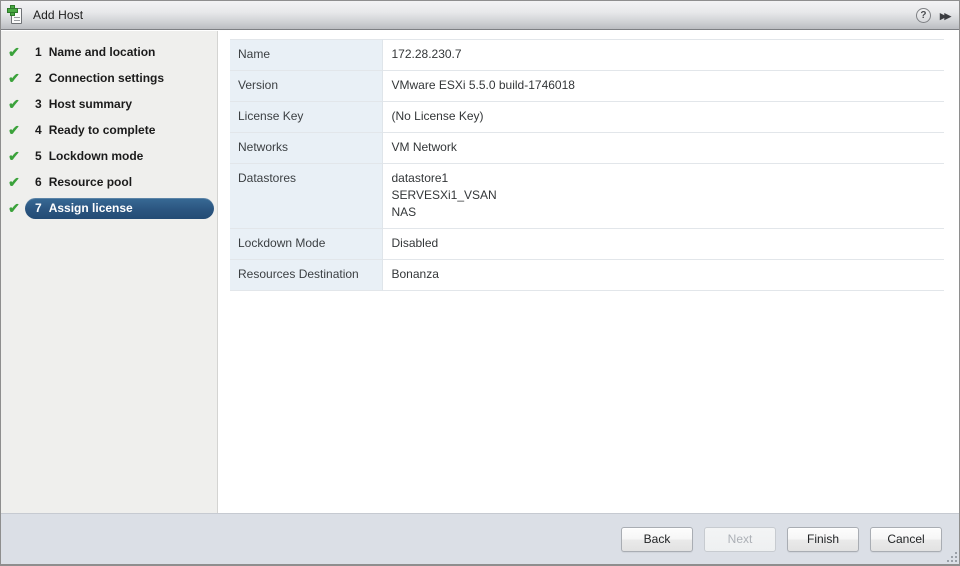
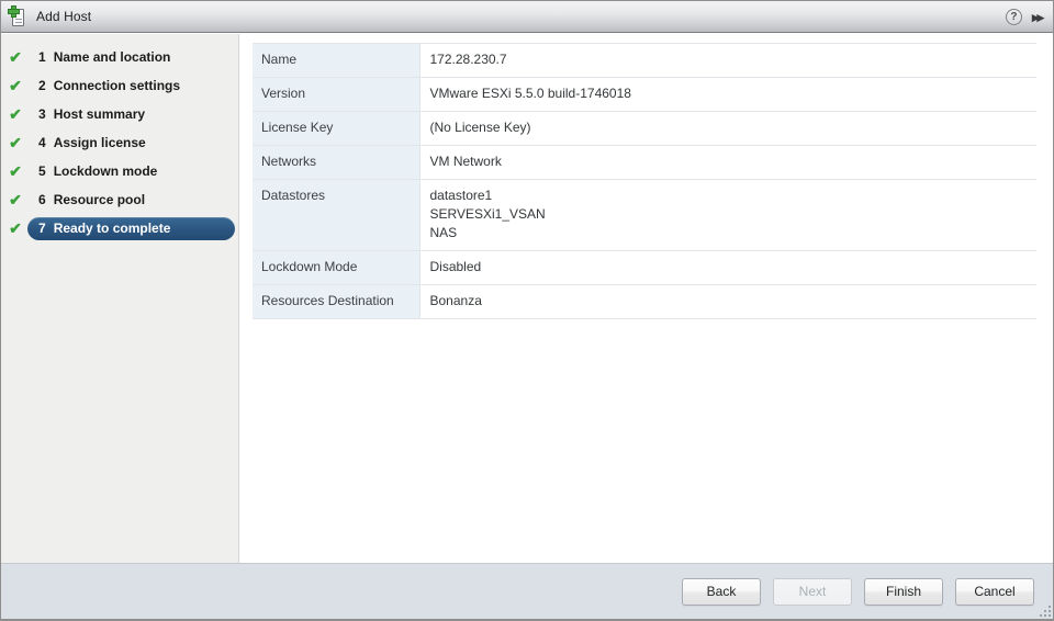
  Add Host
  ?
  ▸▸
  ✔
  1
  Name and location
  ✔
  2
  Connection settings
  ✔
  3
  Host summary
  ✔
  4
- Ready to complete
+ Assign license
  ✔
  5
  Lockdown mode
  ✔
  6
  Resource pool
  ✔
  7
- Assign license
+ Ready to complete
  Name	172.28.230.7
  Version	VMware ESXi 5.5.0 build-1746018
  License Key	(No License Key)
  Networks	VM Network
  Datastores	datastore1SERVESXi1_VSANNAS
  Lockdown Mode	Disabled
  Resources Destination	Bonanza
  Back
  Next
  Finish
  Cancel
